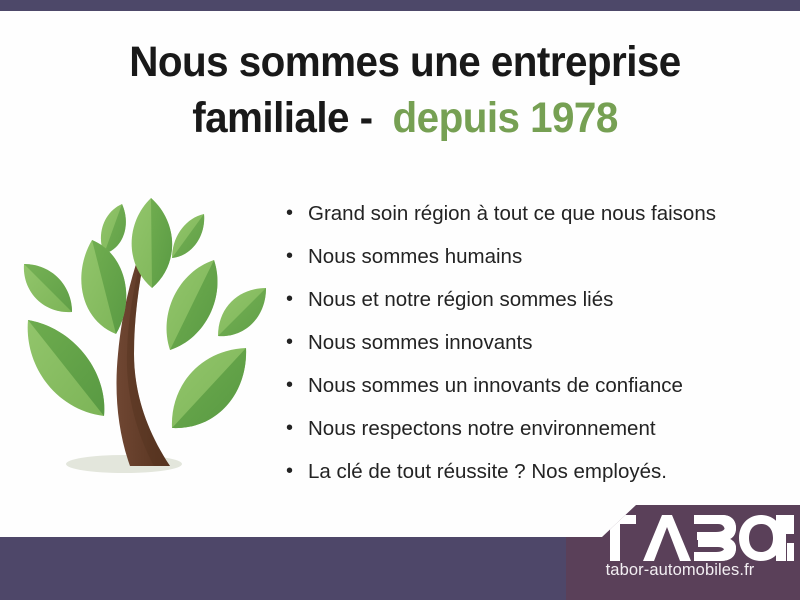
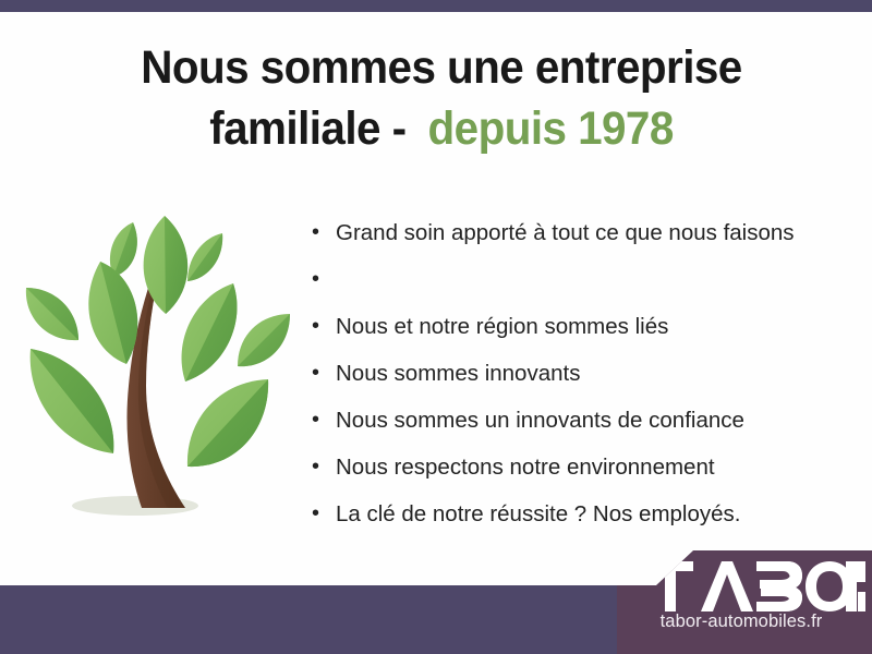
  Nous sommes une entreprise
  familiale - depuis 1978
  •
- Grand soin région à tout ce que nous faisons
+ Grand soin apporté à tout ce que nous faisons
  •
- Nous sommes humains
  •
  Nous et notre région sommes liés
  •
  Nous sommes innovants
  •
  Nous sommes un innovants de confiance
  •
  Nous respectons notre environnement
  •
- La clé de tout réussite ? Nos employés.
+ La clé de notre réussite ? Nos employés.
  tabor-automobiles.fr
